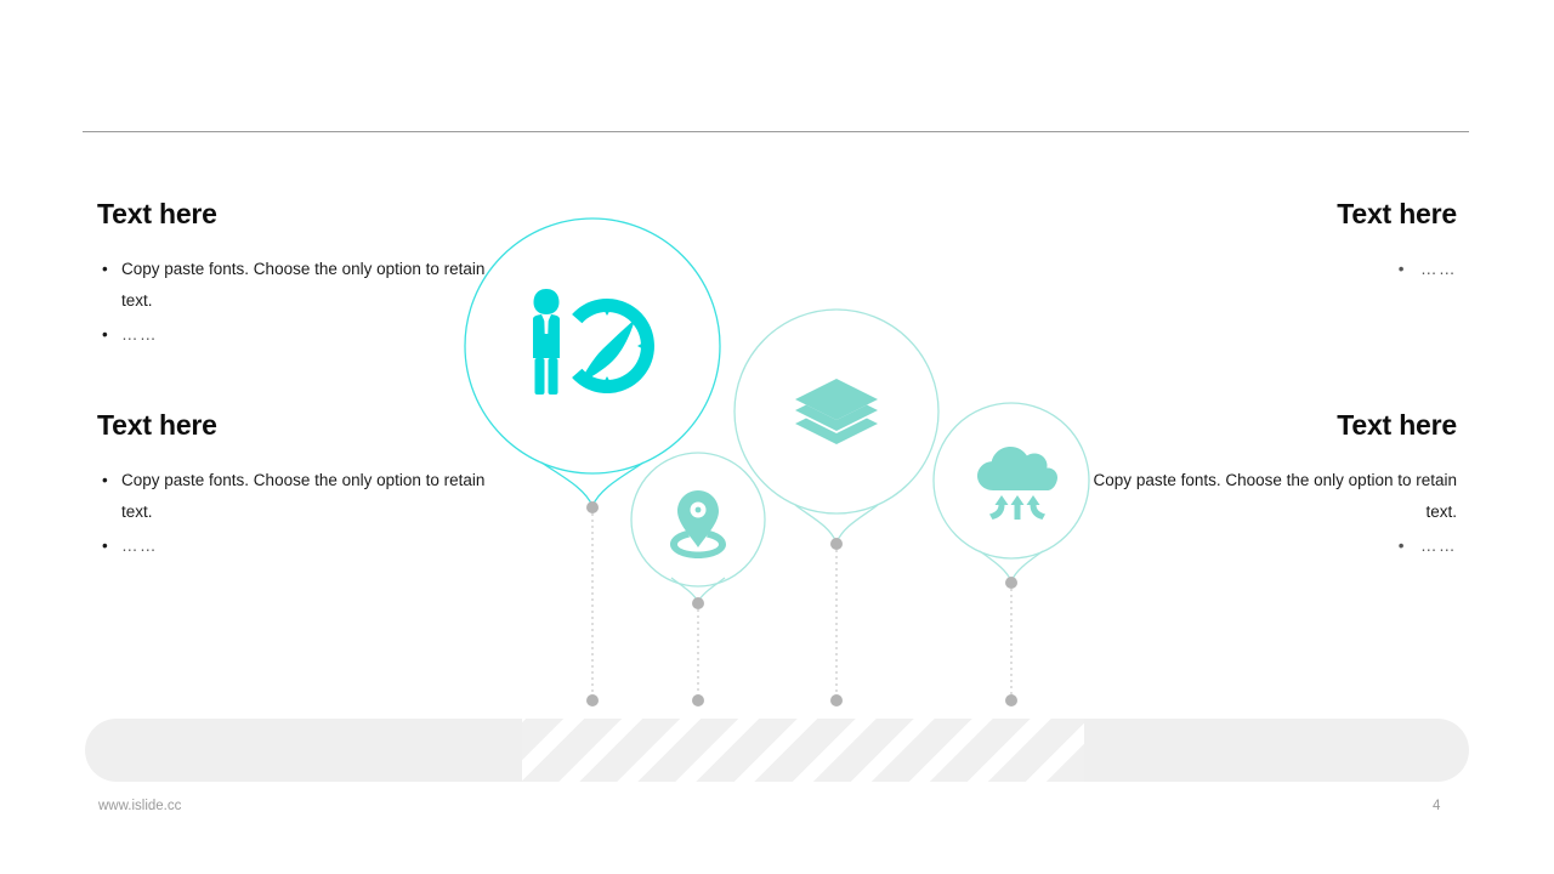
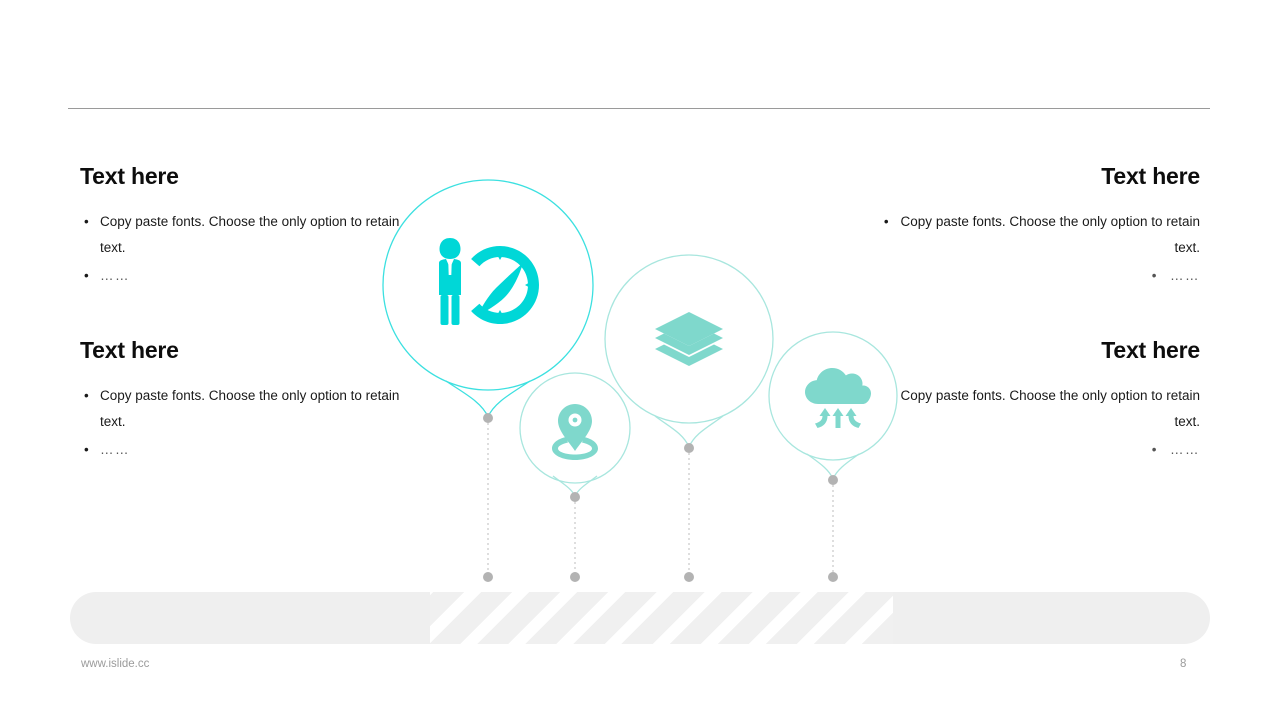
  Text here
  •
  Copy paste fonts. Choose the only option to retain text.
  •
  ……
  Text here
  •
  Copy paste fonts. Choose the only option to retain text.
  •
  ……
  Text here
+ • Copy paste fonts. Choose the only option to retain text.
  • ……
  Text here
  Copy paste fonts. Choose the only option to retain text.
  • ……
  www.islide.cc
- 4
+ 8
